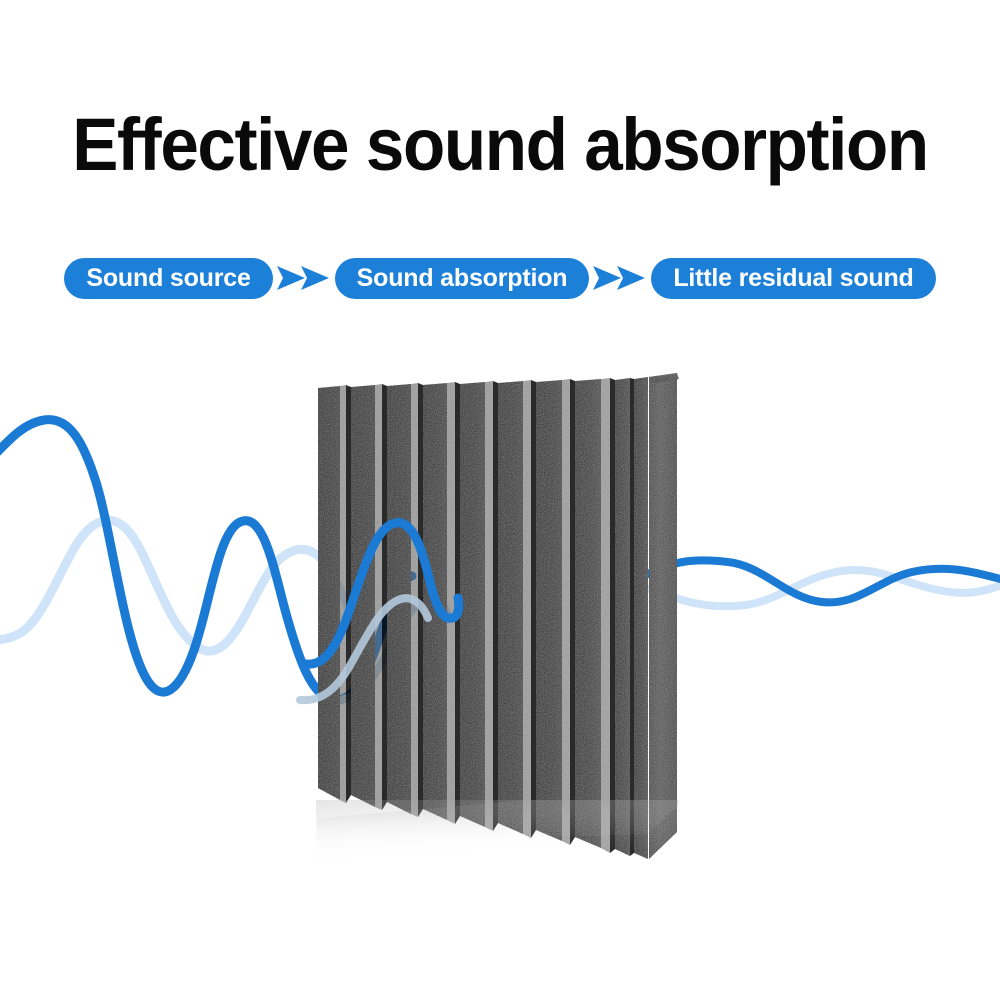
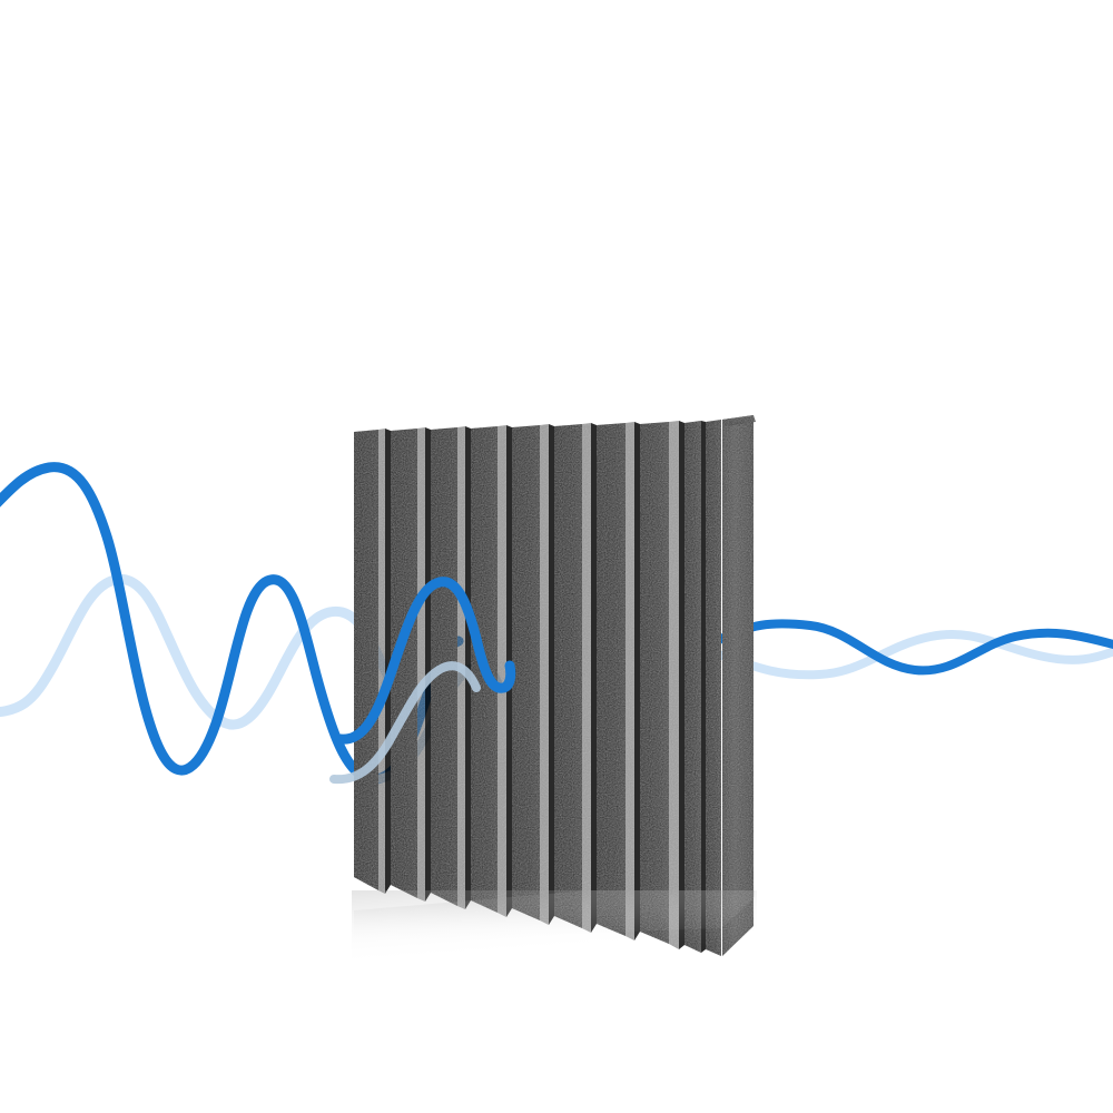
- Effective sound absorption
- Sound source
- Sound absorption
- Little residual sound
